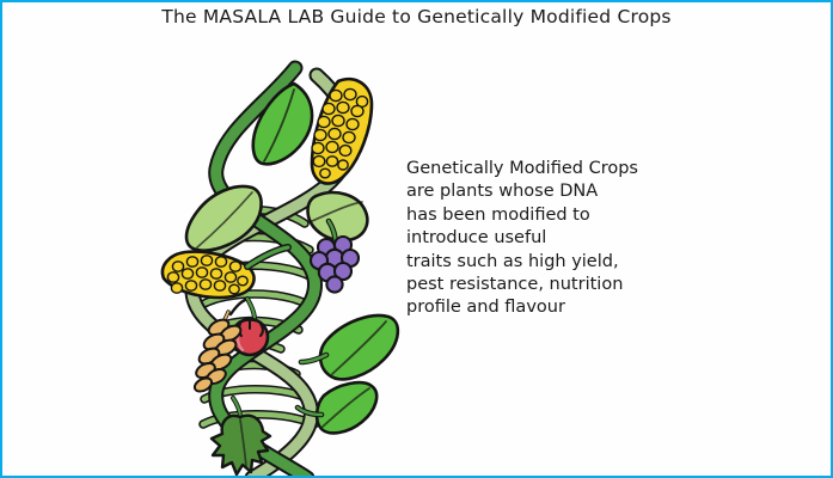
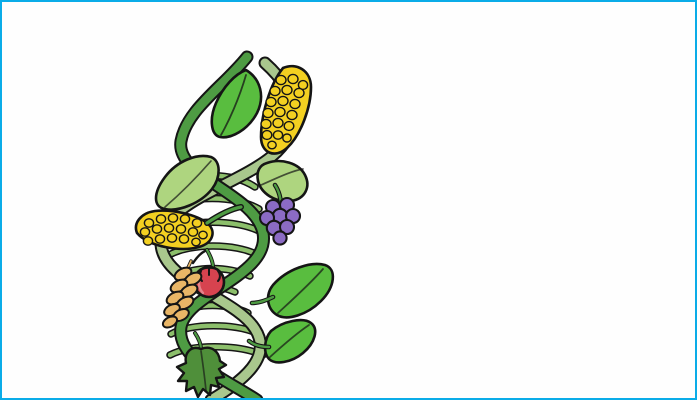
- The MASALA LAB Guide to Genetically Modified Crops
- Genetically Modified Crops
- are plants whose DNA
- has been modified to
- introduce useful
- traits such as high yield,
- pest resistance, nutrition
- profile and flavour
